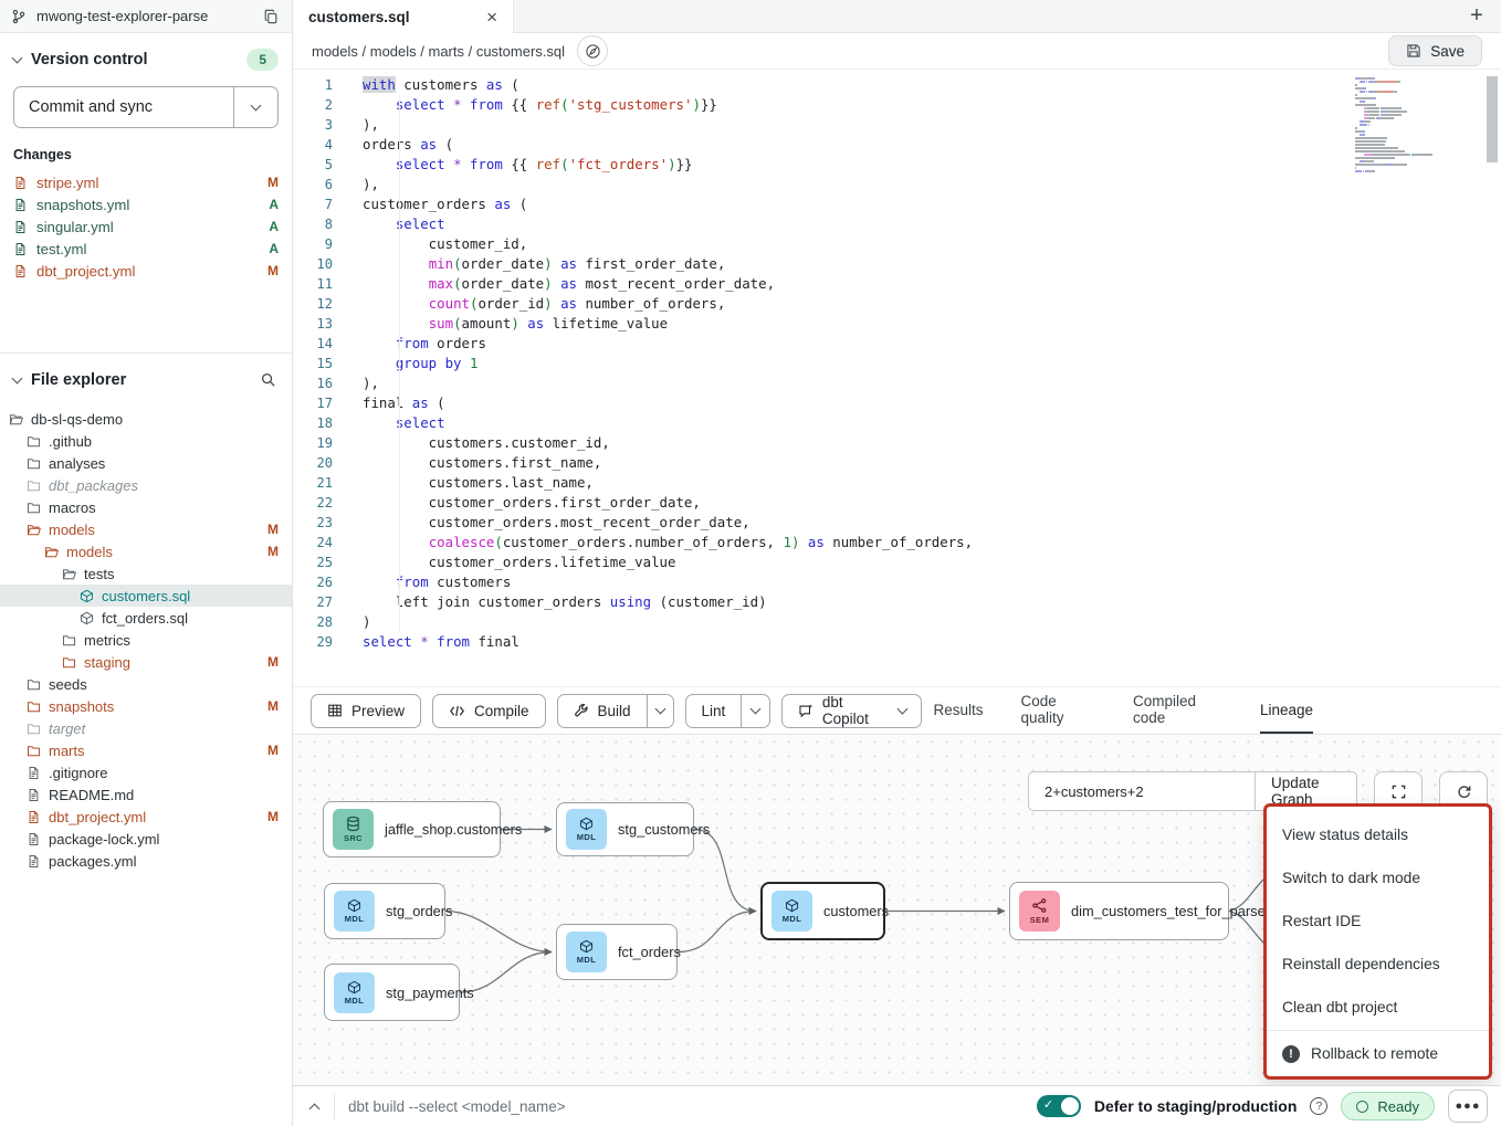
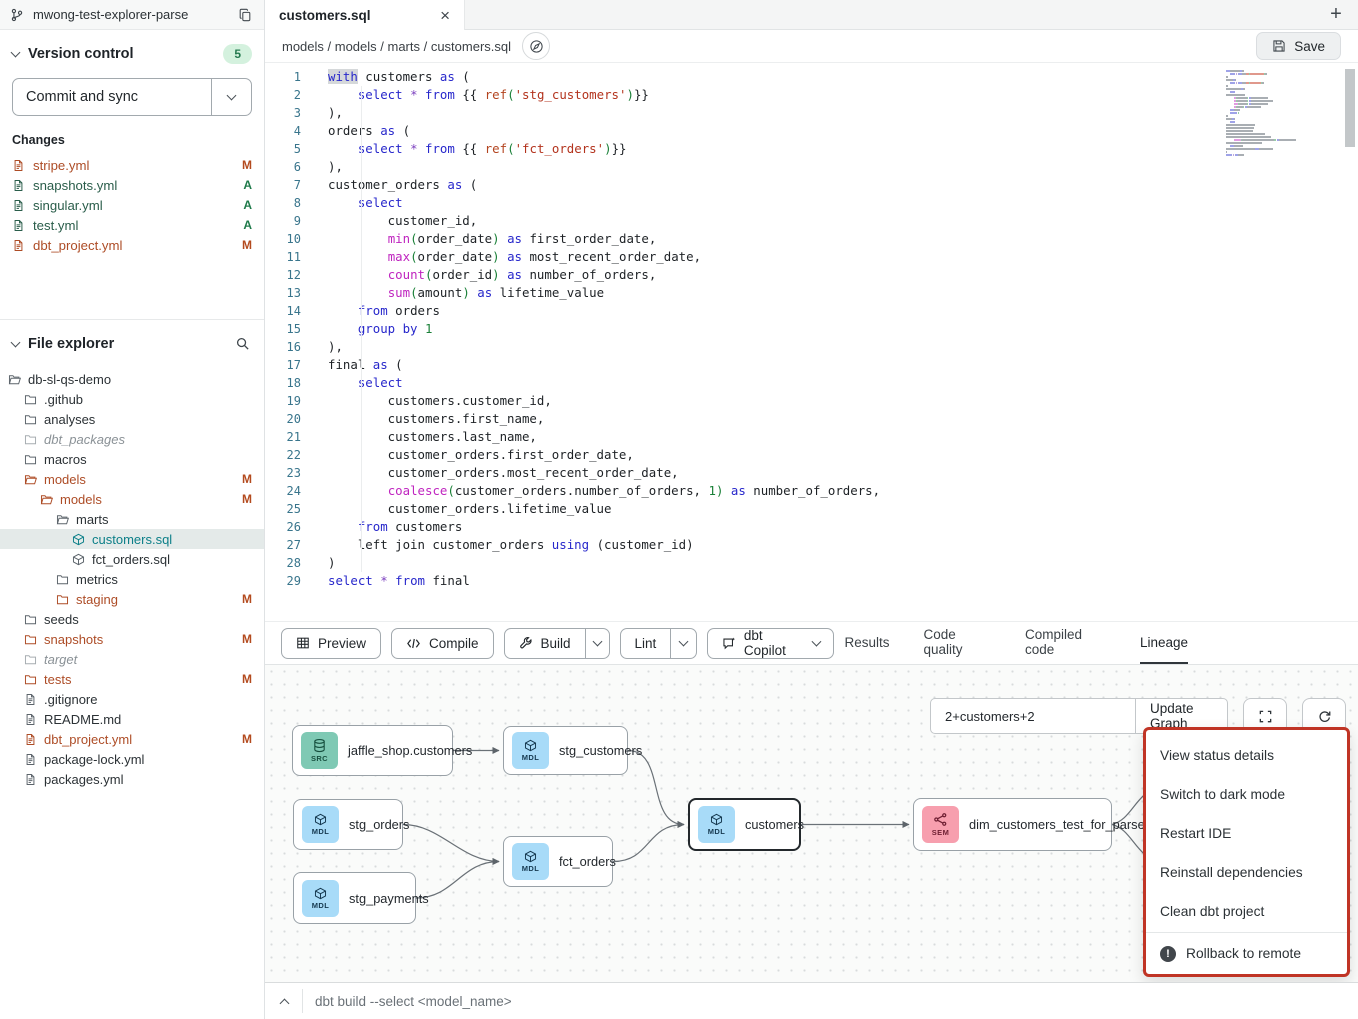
  mwong-test-explorer-parse
  Version control
  5
  Commit and sync
  Changes
  stripe.yml
  M
  snapshots.yml
  A
  singular.yml
  A
  test.yml
  A
  dbt_project.yml
  M
  File explorer
  db-sl-qs-demo
  .github
  analyses
  dbt_packages
  macros
  models
  M
  models
  M
- tests
+ marts
  customers.sql
  fct_orders.sql
  metrics
  staging
  M
  seeds
  snapshots
  M
  target
- marts
+ tests
  M
  .gitignore
  README.md
  dbt_project.yml
  M
  package-lock.yml
  packages.yml
  customers.sql
  ×
  +
  models / models / marts / customers.sql
  Save
  1
  with customers as (
  2
  elect * from {{ ref('stg_customers')}}
  3
  ),
  4
  ordes as (
  5
  elect * from {{ ref('fct_orders')}}
  6
  ),
  7
  custmer_orders as (
  8
  elect
  9
  customer_id,
  10
  min(order_date) as first_order_date,
  11
  max(order_date) as most_recent_order_date,
  12
  count(order_id) as number_of_orders,
  13
  sum(amount) as lifetime_value
  14
  rom orders
  15
  roup by 1
  16
  ),
  17
  fina as (
  18
  elect
  19
  customers.customer_id,
  20
  customers.first_name,
  21
  customers.last_name,
  22
  customer_orders.first_order_date,
  23
  customer_orders.most_recent_order_date,
  24
  coalesce(customer_orders.number_of_orders, 1) as number_of_orders,
  25
  customer_orders.lifetime_value
  26
  rom customers
  27
  eft join customer_orders using (customer_id)
  28
  )
  29
  select * from final
  Preview
  Compile
  Build
  Lint
  dbt Copilot
  Results
  Code quality
  Compiled code
  Lineage
  2+customers+2
  Update Graph
  View status details
  Switch to dark mode
  Restart IDE
  Reinstall dependencies
  Clean dbt project
  !
  Rollback to remote
  SRC
  jaffle_shop.customers
  MDL
  stg_customers
  MDL
  stg_orders
  MDL
  fct_orders
  MDL
  stg_payments
  MDL
  customers
  SEM
  dim_customers_test_for_parse
  dbt build --select <model_name>
- ✓
- Defer to staging/production
- ?
- Ready
- ●●●
